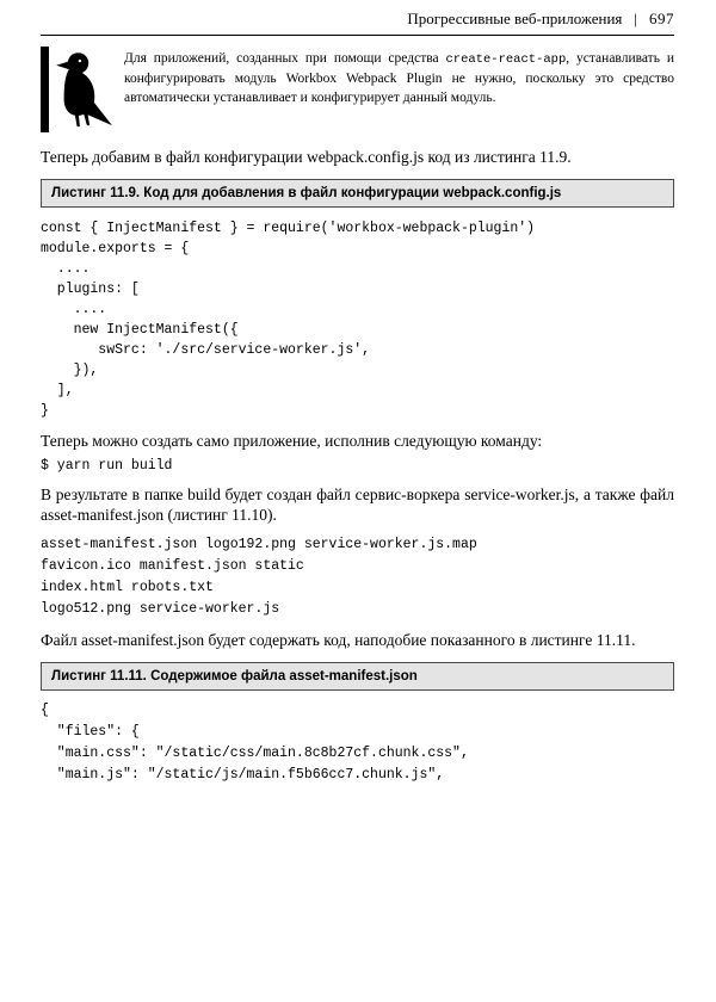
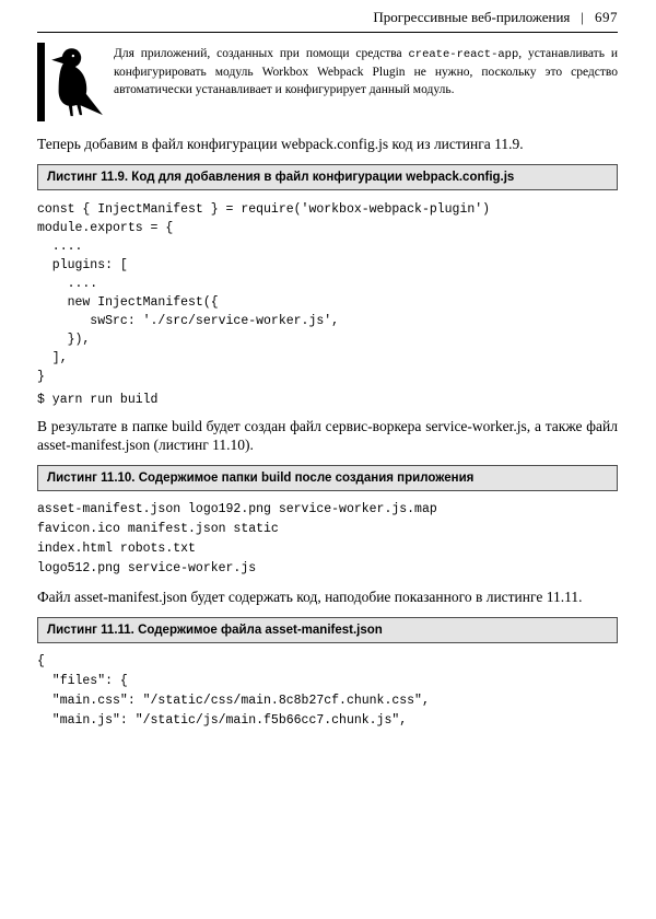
  Прогрессивные веб-приложения
  |
  697
  Для приложений, созданных при помощи средства create-react-app, устанавливать и конфигурировать модуль Workbox Webpack Plugin не нужно, поскольку это средство автоматически устанавливает и конфигурирует данный модуль.
  Теперь добавим в файл конфигурации webpack.config.js код из листинга 11.9.
  Листинг 11.9. Код для добавления в файл конфигурации webpack.config.js
  const { InjectManifest } = require('workbox-webpack-plugin')
  module.exports = {
  ....
  plugins: [
  ....
  new InjectManifest({
  swSrc: './src/service-worker.js',
  }),
  ],
  }
- Теперь можно создать само приложение, исполнив следующую команду:
  $ yarn run build
  В результате в папке build будет создан файл сервис-воркера service-worker.js, а также файл asset-manifest.json (листинг 11.10).
+ Листинг 11.10. Содержимое папки build после создания приложения
  asset-manifest.json logo192.png service-worker.js.map
  favicon.ico manifest.json static
  index.html robots.txt
  logo512.png service-worker.js
  Файл asset-manifest.json будет содержать код, наподобие показанного в листинге 11.11.
  Листинг 11.11. Содержимое файла asset-manifest.json
  {
  "files": {
  "main.css": "/static/css/main.8c8b27cf.chunk.css",
  "main.js": "/static/js/main.f5b66cc7.chunk.js",
